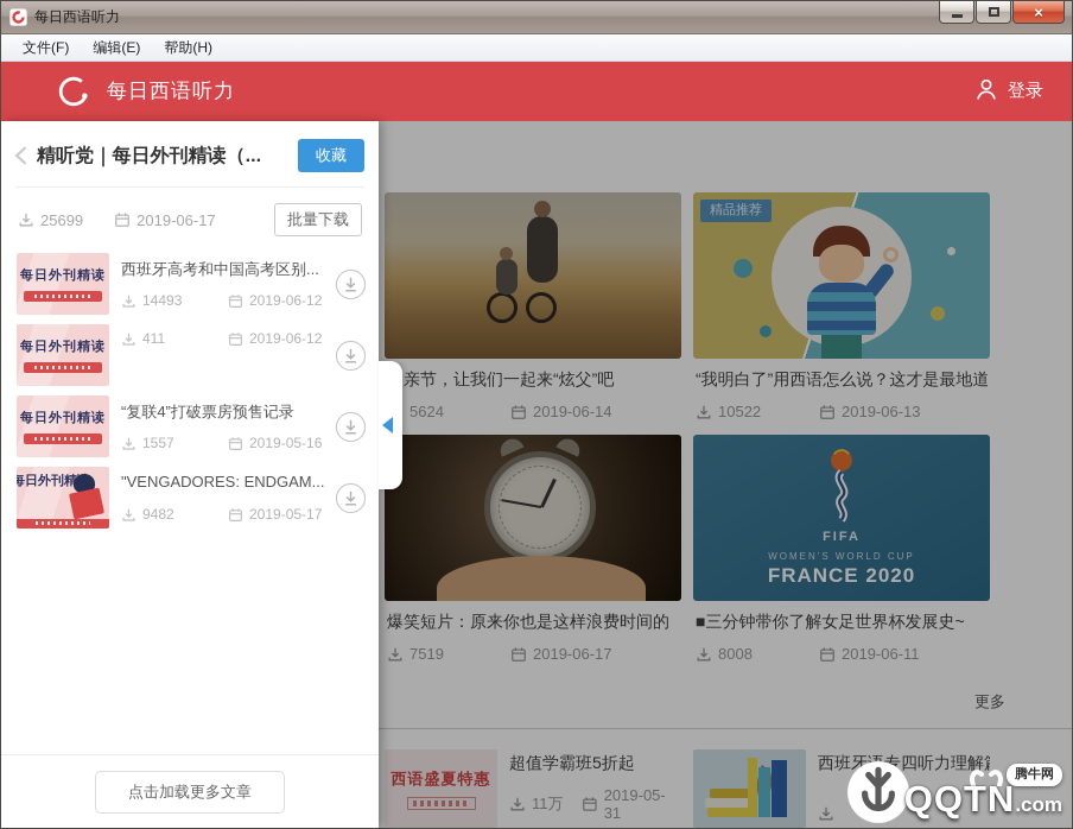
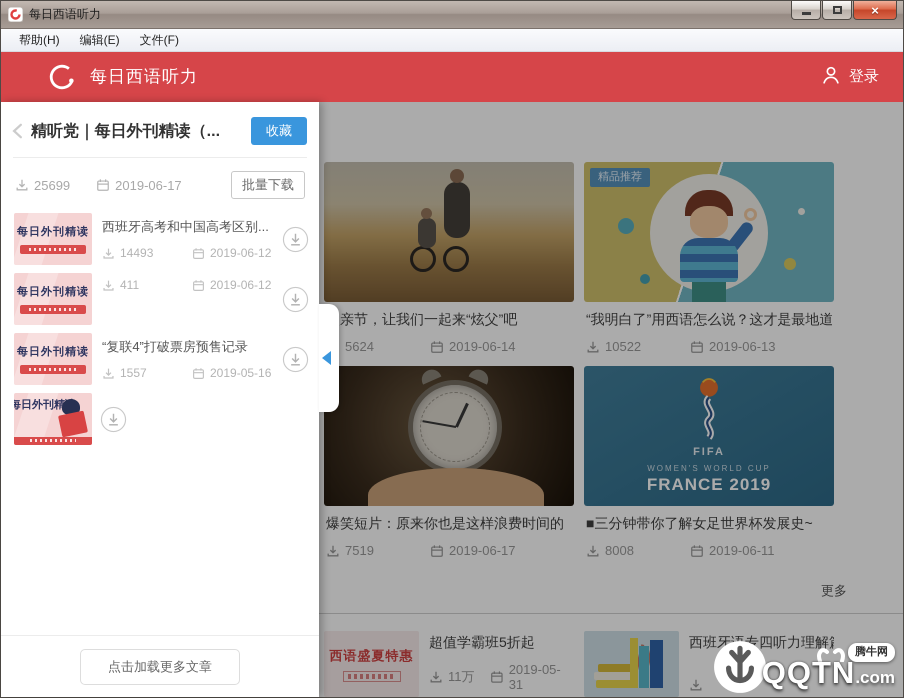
  每日西语听力
  ×
- 文件(F)
+ 帮助(H)
  编辑(E)
- 帮助(H)
+ 文件(F)
  每日西语听力
  登录
  精听党｜每日外刊精读（...
  收藏
  25699
  2019-06-17
  批量下载
  每日外刊精读
  西班牙高考和中国高考区别...
  14493
  2019-06-12
  每日外刊精读
  411
  2019-06-12
  每日外刊精读
  “复联4”打破票房预售记录
  1557
  2019-05-16
  每日外刊精
- "VENGADORES: ENDGAM...
- 9482
- 2019-05-17
  点击加载更多文章
  亲节，让我们一起来“炫父”吧
  5624
  2019-06-14
  精品推荐
  “我明白了”用西语怎么说？这才是最地道
  10522
  2019-06-13
  爆笑短片：原来你也是这样浪费时间的
  7519
  2019-06-17
  FIFA
  WOMEN'S WORLD CUP
- FRANCE 2020
+ FRANCE 2019
  ■三分钟带你了解女足世界杯发展史~
  8008
  2019-06-11
  更多
  西语盛夏特惠
  超值学霸班5折起
  11万
  2019-05-31
  西班牙专四听力理解
  腾牛网
  QQTN
  .com
